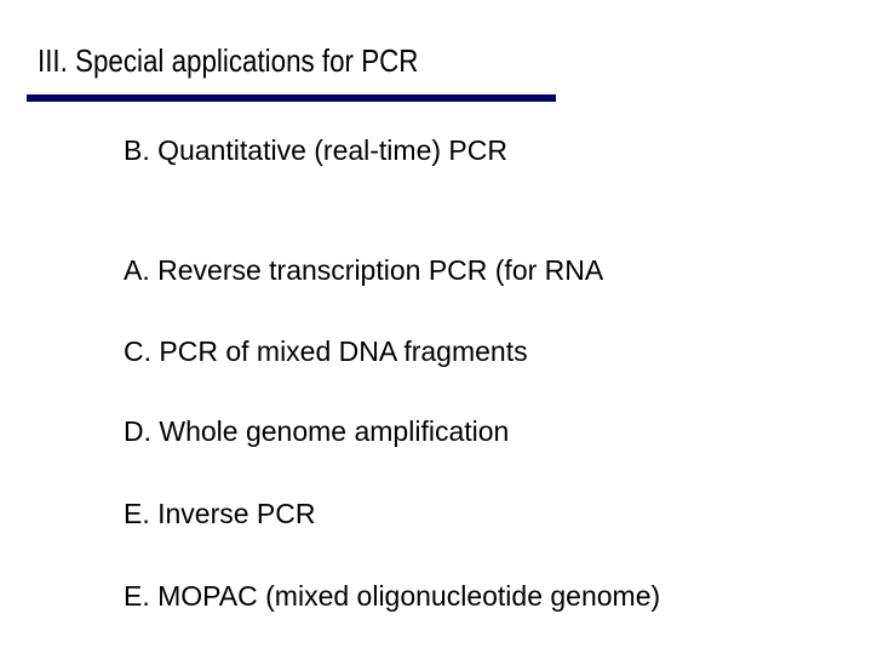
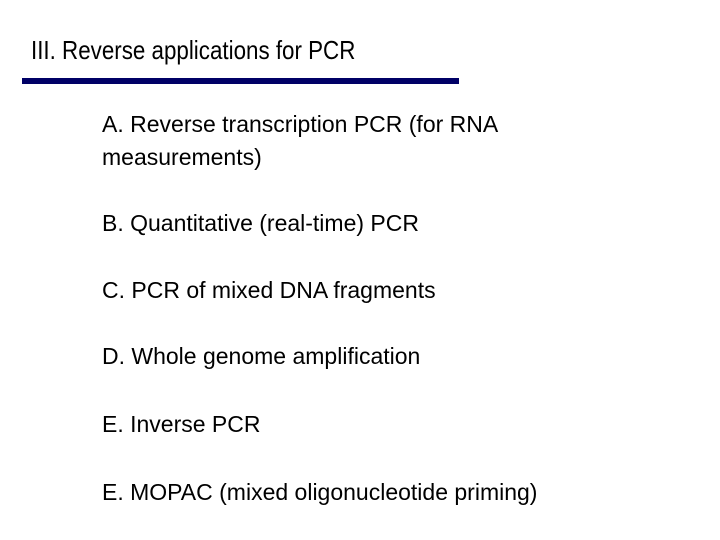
- III. Special applications for PCR
+ III. Reverse applications for PCR
- B. Quantitative (real-time) PCR
+ A. Reverse transcription PCR (for RNA
+ measurements)
- A. Reverse transcription PCR (for RNA
+ B. Quantitative (real-time) PCR
  C. PCR of mixed DNA fragments
  D. Whole genome amplification
  E. Inverse PCR
- E. MOPAC (mixed oligonucleotide genome)
+ E. MOPAC (mixed oligonucleotide priming)
